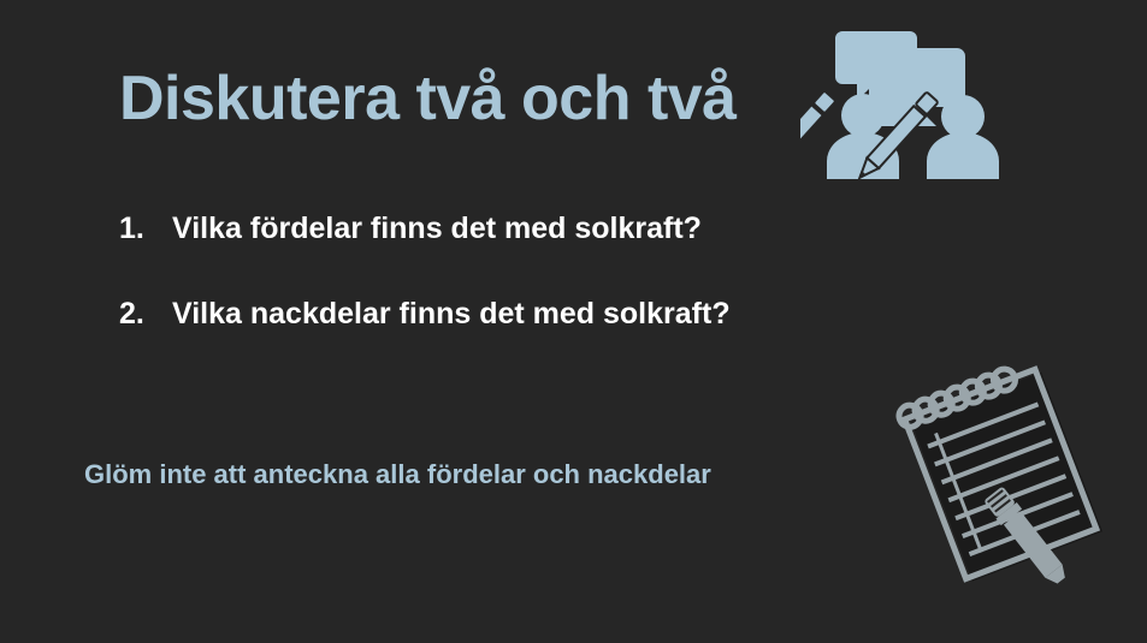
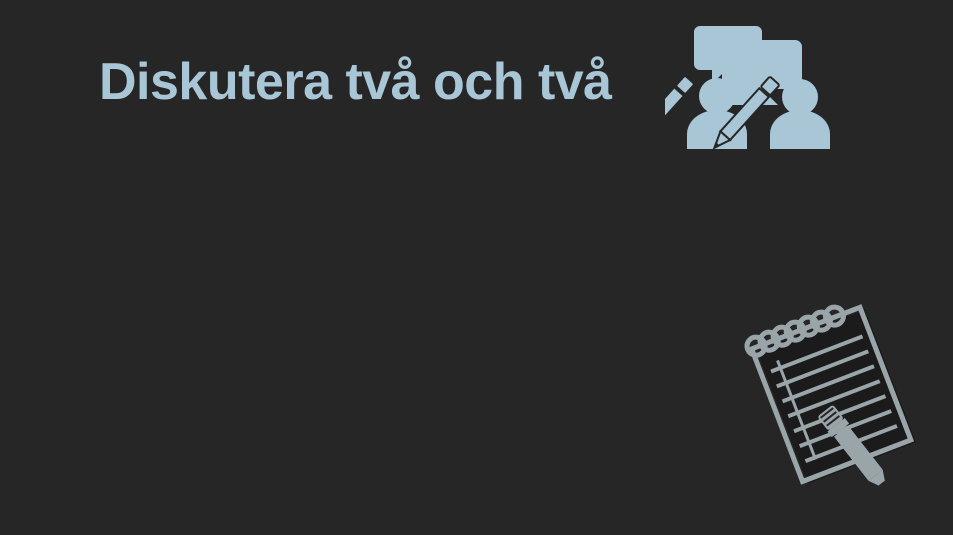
  Diskutera två och två
- 1.
- Vilka fördelar finns det med solkraft?
- 2.
- Vilka nackdelar finns det med solkraft?
- Glöm inte att anteckna alla fördelar och nackdelar
